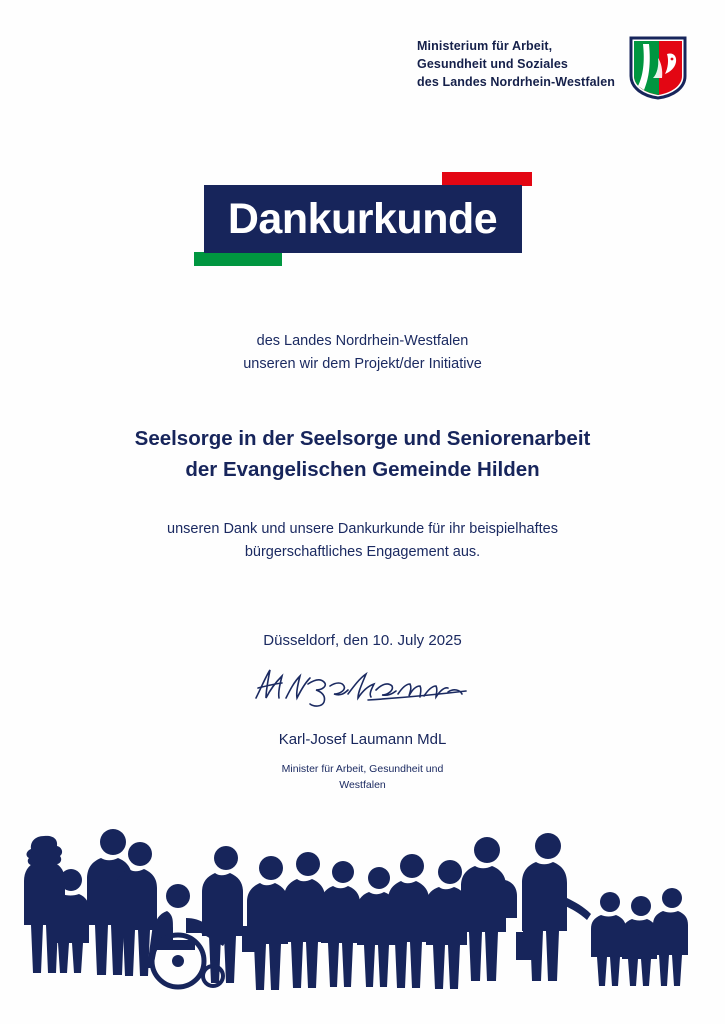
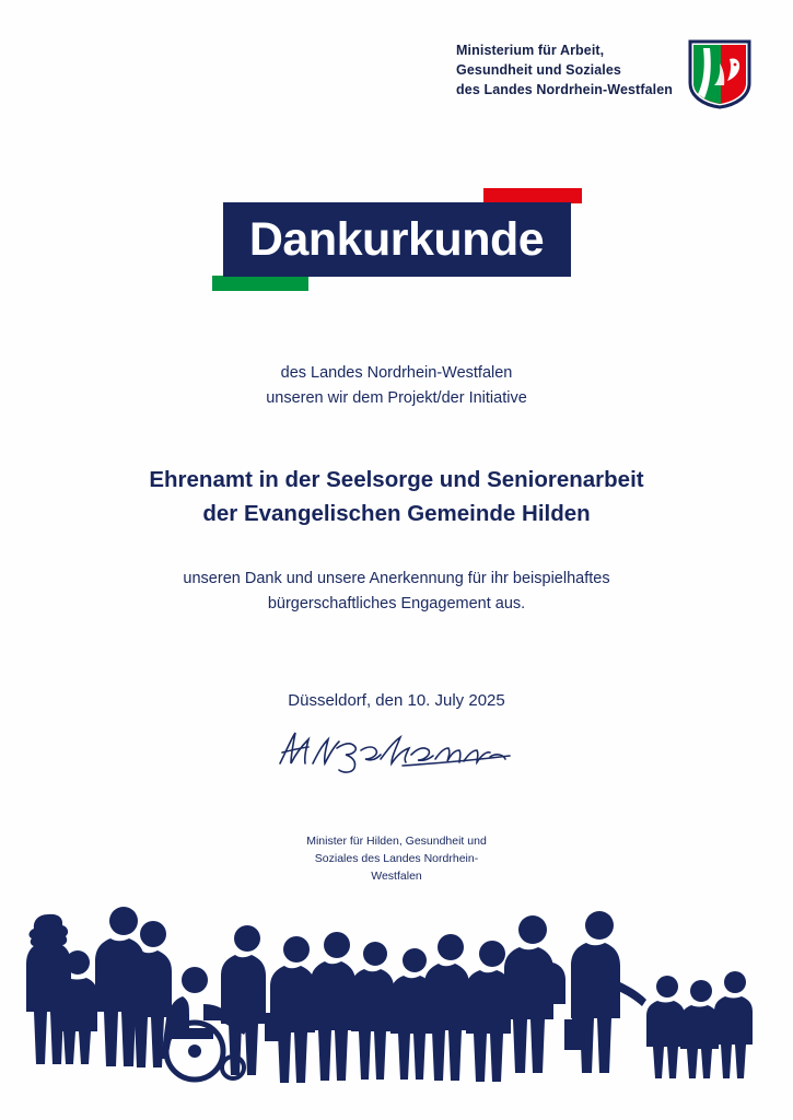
  Ministerium für Arbeit,
  Gesundheit und Soziales
  des Landes Nordrhein-Westfalen
  Dankurkunde
  des Landes Nordrhein-Westfalen
  unseren wir dem Projekt/der Initiative
- Seelsorge in der Seelsorge und Seniorenarbeit
+ Ehrenamt in der Seelsorge und Seniorenarbeit
  der Evangelischen Gemeinde Hilden
- unseren Dank und unsere Dankurkunde für ihr beispielhaftes
+ unseren Dank und unsere Anerkennung für ihr beispielhaftes
  bürgerschaftliches Engagement aus.
  Düsseldorf, den 10. July 2025
- Karl-Josef Laumann MdL
- Minister für Arbeit, Gesundheit und
+ Minister für Hilden, Gesundheit und
+ Soziales des Landes Nordrhein-
  Westfalen
